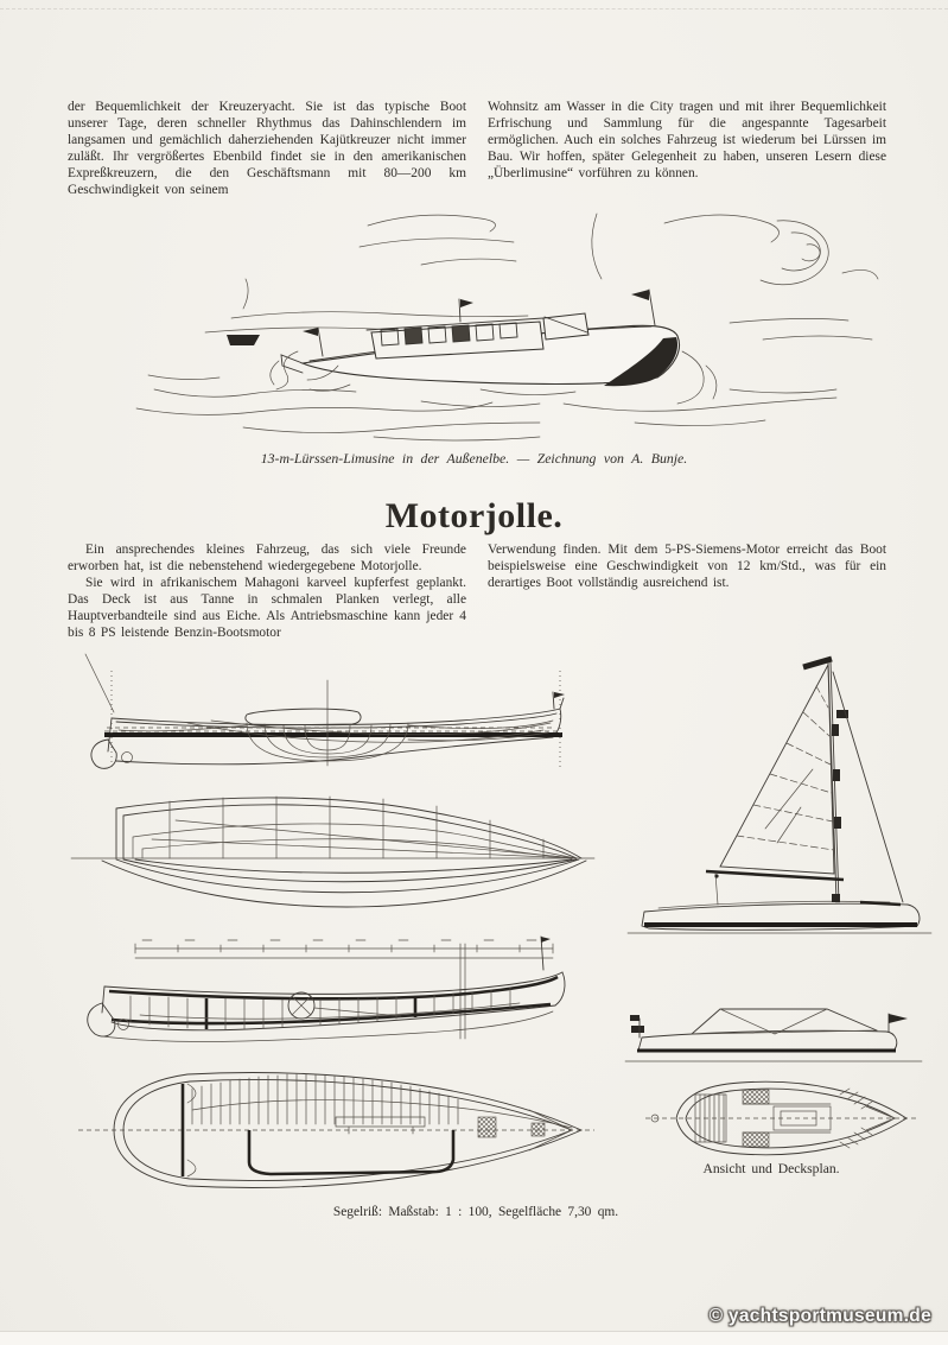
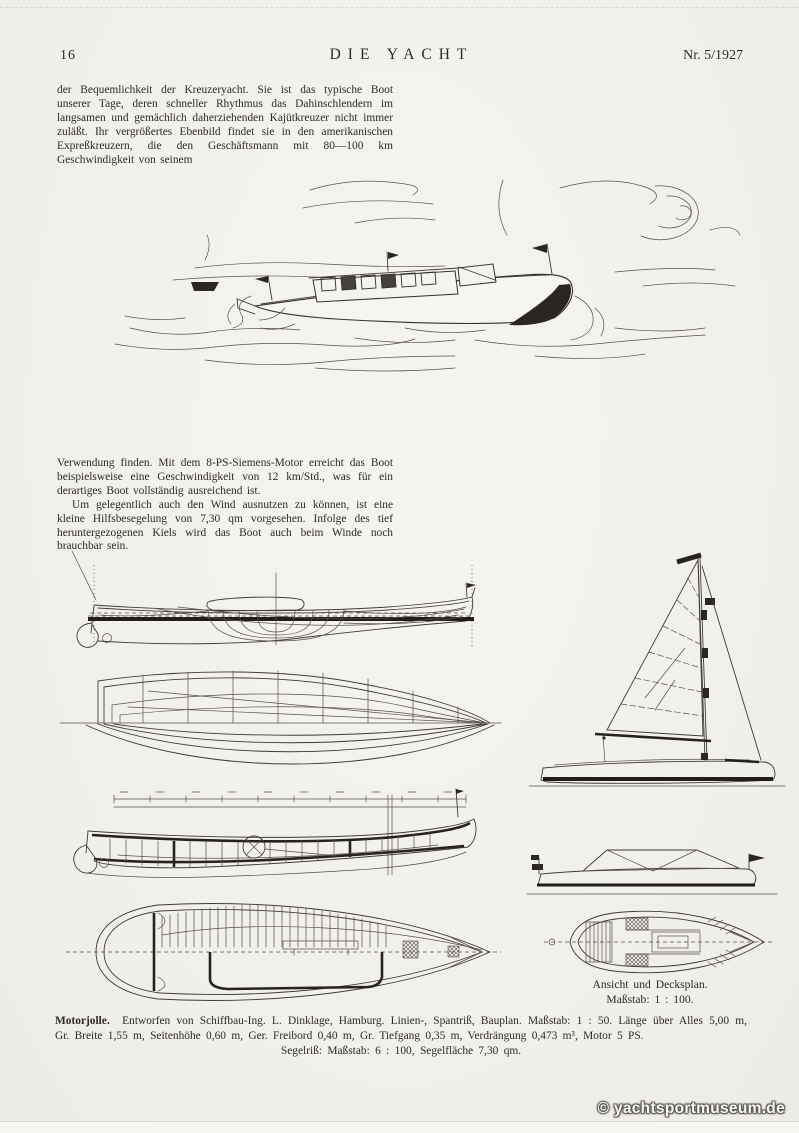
+ 16
+ DIE YACHT
+ Nr. 5/1927
- der Bequemlichkeit der Kreuzeryacht. Sie ist das typische Boot unserer Tage, deren schneller Rhythmus das Dahinschlendern im langsamen und gemächlich daherziehenden Kajütkreuzer nicht immer zuläßt. Ihr vergrößertes Ebenbild findet sie in den amerikanischen Expreßkreuzern, die den Geschäftsmann mit 80—200 km Geschwindigkeit von seinem
+ der Bequemlichkeit der Kreuzeryacht. Sie ist das typische Boot unserer Tage, deren schneller Rhythmus das Dahinschlendern im langsamen und gemächlich daherziehenden Kajütkreuzer nicht immer zuläßt. Ihr vergrößertes Ebenbild findet sie in den amerikanischen Expreßkreuzern, die den Geschäftsmann mit 80—100 km Geschwindigkeit von seinem
- Wohnsitz am Wasser in die City tragen und mit ihrer Bequemlichkeit Erfrischung und Sammlung für die angespannte Tagesarbeit ermöglichen. Auch ein solches Fahrzeug ist wiederum bei Lürssen im Bau. Wir hoffen, später Gelegenheit zu haben, unseren Lesern diese „Überlimusine“ vorführen zu können.
- 13-m-Lürssen-Limusine in der Außenelbe. — Zeichnung von A. Bunje.
- Motorjolle.
- Ein ansprechendes kleines Fahrzeug, das sich viele Freunde erworben hat, ist die nebenstehend wiedergegebene Motorjolle.
- Sie wird in afrikanischem Mahagoni karveel kupferfest geplankt. Das Deck ist aus Tanne in schmalen Planken verlegt, alle Hauptverbandteile sind aus Eiche. Als Antriebsmaschine kann jeder 4 bis 8 PS leistende Benzin-Bootsmotor
- Verwendung finden. Mit dem 5-PS-Siemens-Motor erreicht das Boot beispielsweise eine Geschwindigkeit von 12 km/Std., was für ein derartiges Boot vollständig ausreichend ist.
+ Verwendung finden. Mit dem 8-PS-Siemens-Motor erreicht das Boot beispielsweise eine Geschwindigkeit von 12 km/Std., was für ein derartiges Boot vollständig ausreichend ist.
+ Um gelegentlich auch den Wind ausnutzen zu können, ist eine kleine Hilfsbesegelung von 7,30 qm vorgesehen. Infolge des tief heruntergezogenen Kiels wird das Boot auch beim Winde noch brauchbar sein.
  Ansicht und Decksplan.
+ Maßstab: 1 : 100.
+ Motorjolle. Entworfen von Schiffbau-Ing. L. Dinklage, Hamburg. Linien-, Spantriß, Bauplan. Maßstab: 1 : 50. Länge über Alles 5,00 m, Gr. Breite 1,55 m, Seitenhöhe 0,60 m, Ger. Freibord 0,40 m, Gr. Tiefgang 0,35 m, Verdrängung 0,473 m³, Motor 5 PS.
- Segelriß: Maßstab: 1 : 100, Segelfläche 7,30 qm.
+ Segelriß: Maßstab: 6 : 100, Segelfläche 7,30 qm.
  © yachtsportmuseum.de
